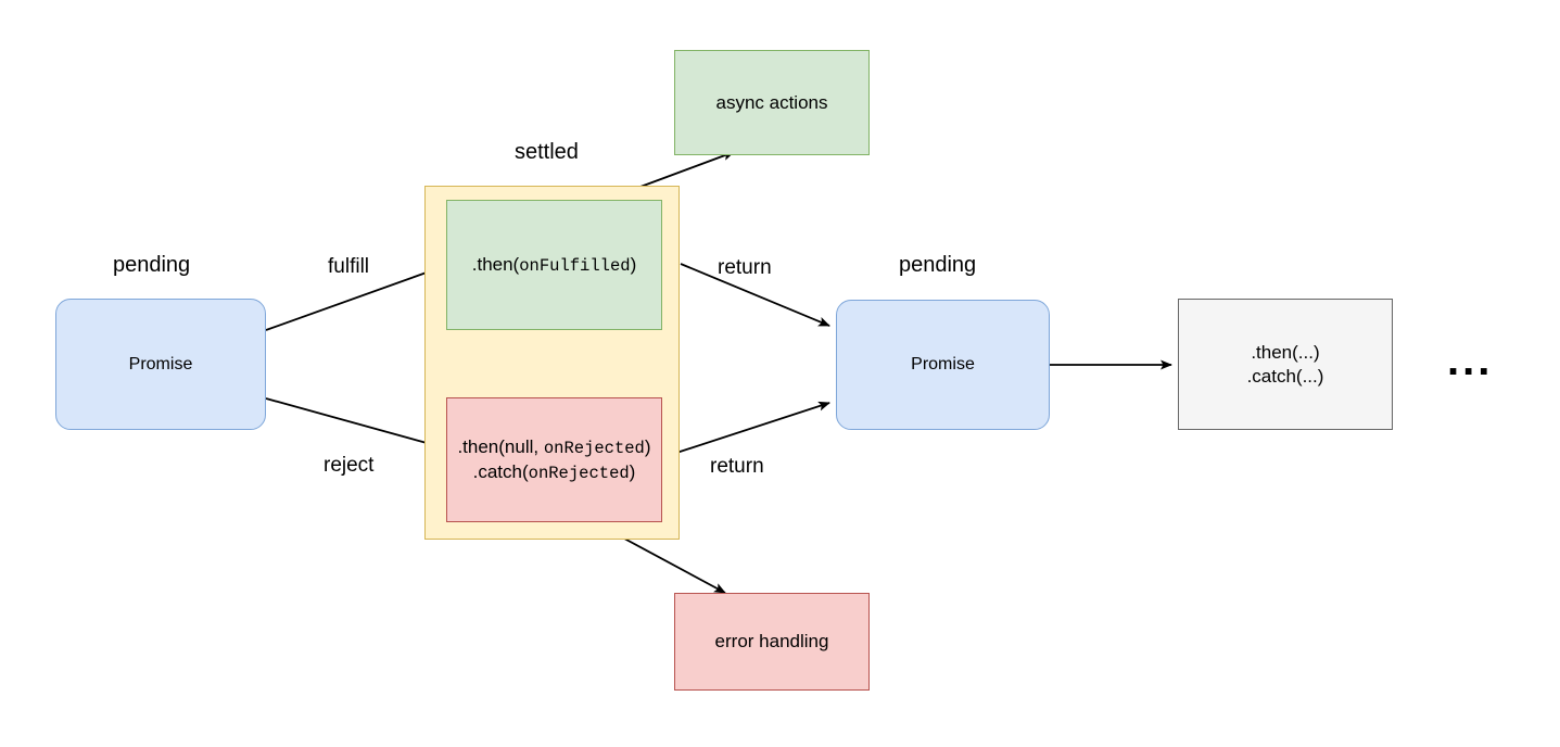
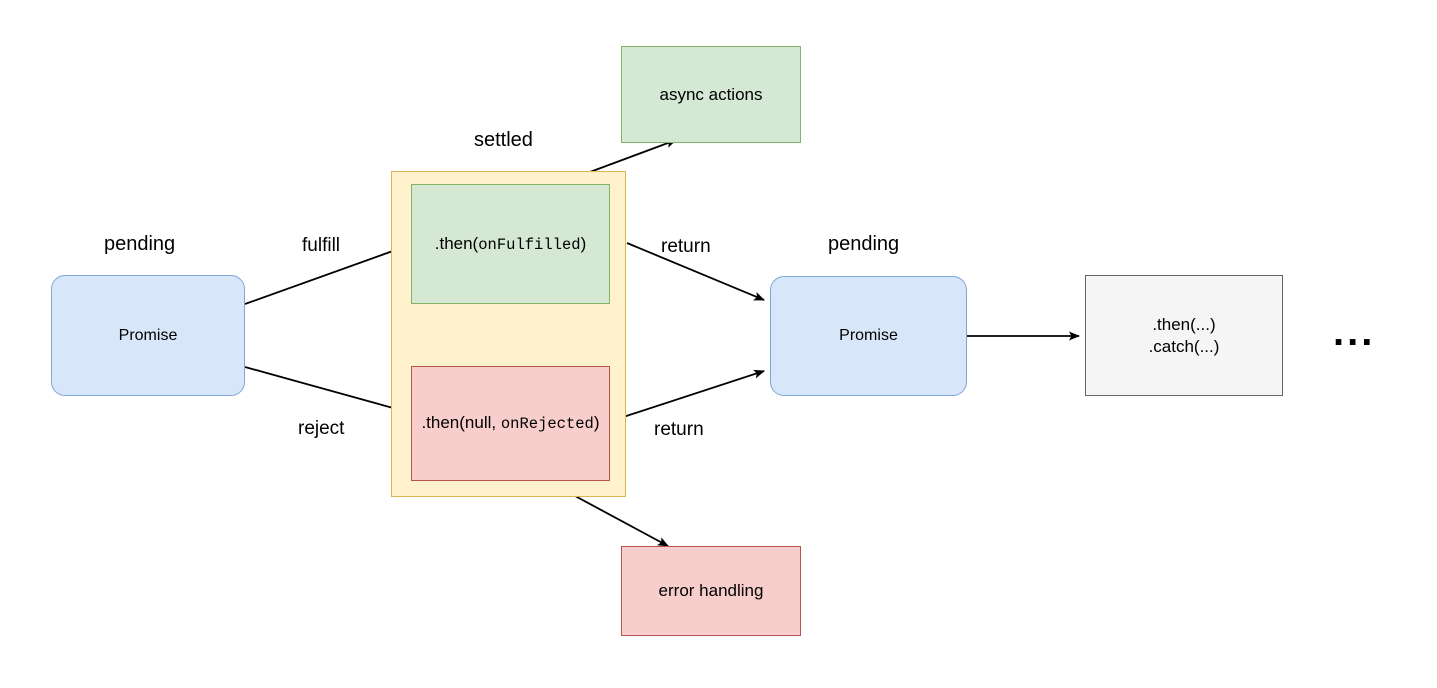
  .then(onFulfilled)
  .then(null, onRejected)
- .catch(onRejected)
  Promise
  Promise
  async actions
  error handling
  .then(...)
  .catch(...)
  ...
  pending
  pending
  settled
  fulfill
  reject
  return
  return
